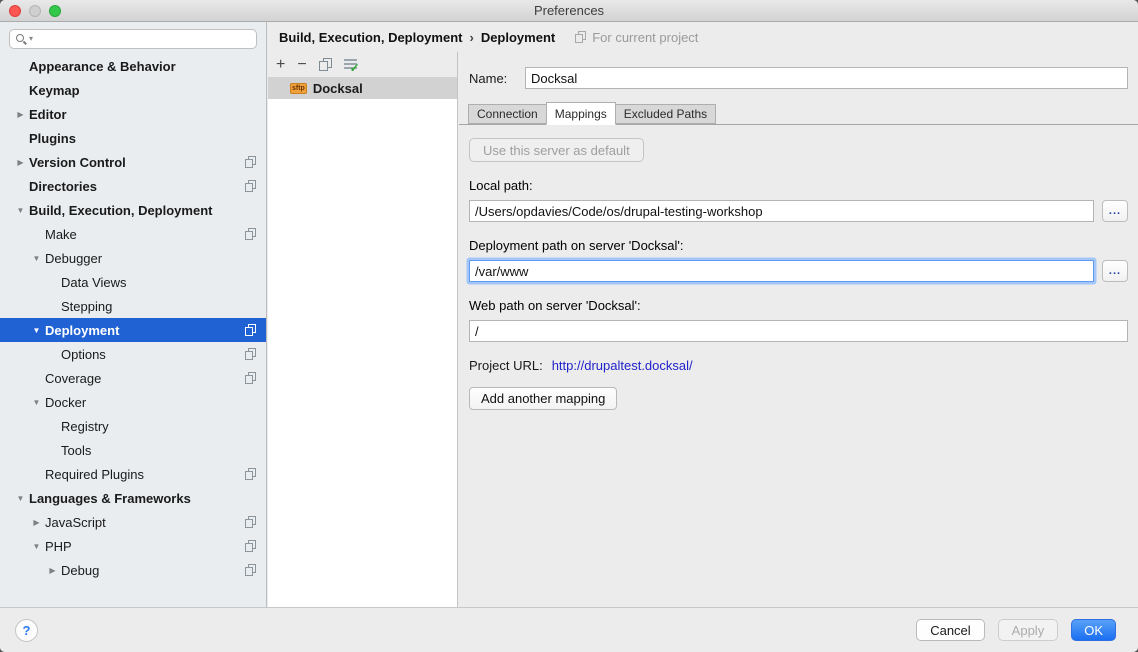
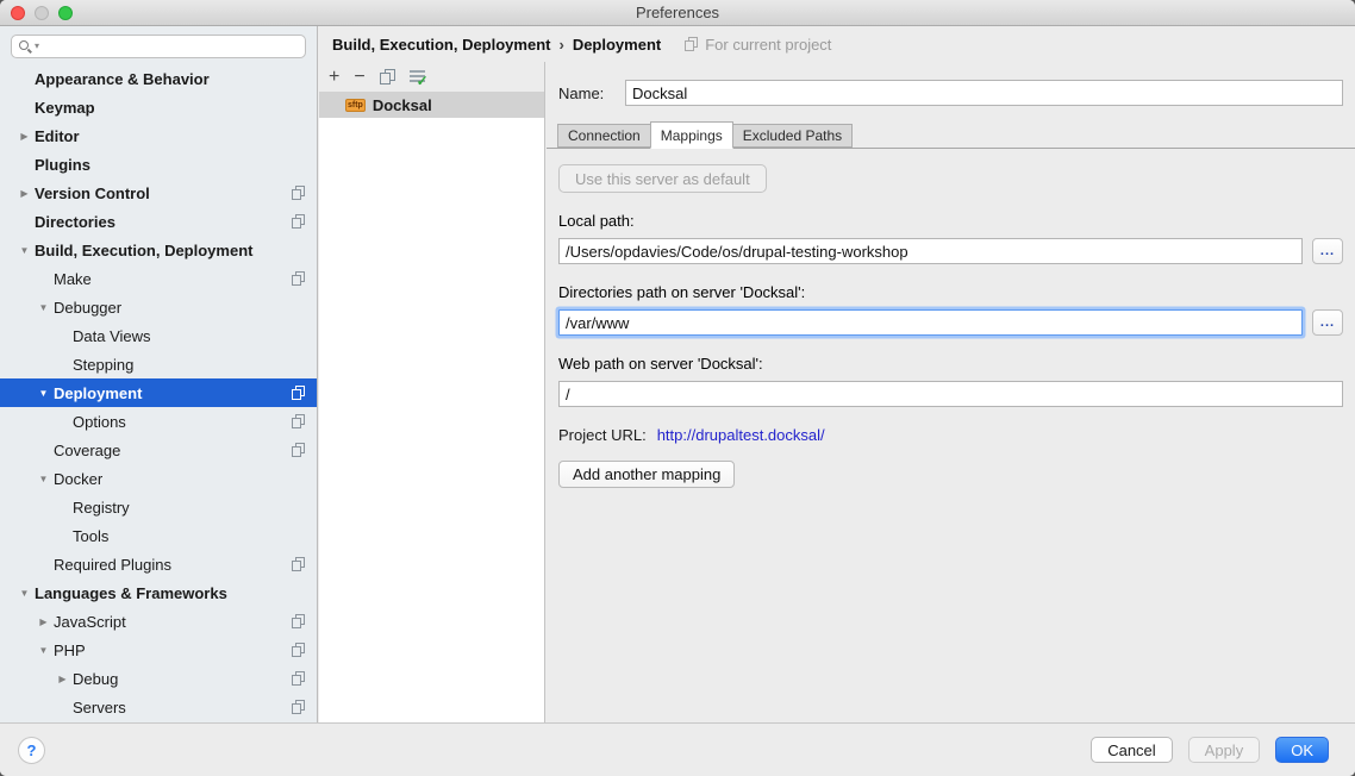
  Preferences
  ▾
  Appearance & Behavior
  Keymap
  ▶
  Editor
  Plugins
  ▶
  Version Control
  Directories
  ▼
  Build, Execution, Deployment
  Make
  ▼
  Debugger
  Data Views
  Stepping
  ▼
  Deployment
  Options
  Coverage
  ▼
  Docker
  Registry
  Tools
  Required Plugins
  ▼
  Languages & Frameworks
  ▶
  JavaScript
  ▼
  PHP
  ▶
  Debug
+ Servers
  Build, Execution, Deployment
  ›
  Deployment
  For current project
  +
  −
  Docksal
  Name:
  Docksal
  Connection
  Mappings
  Excluded Paths
  Use this server as default
  Local path:
  /Users/opdavies/Code/os/drupal-testing-workshop
  ...
- Deployment path on server 'Docksal':
+ Directories path on server 'Docksal':
  /var/www
  ...
  Web path on server 'Docksal':
  /
  Project URL:
  http://drupaltest.docksal/
  Add another mapping
  ?
  Cancel
  Apply
  OK
